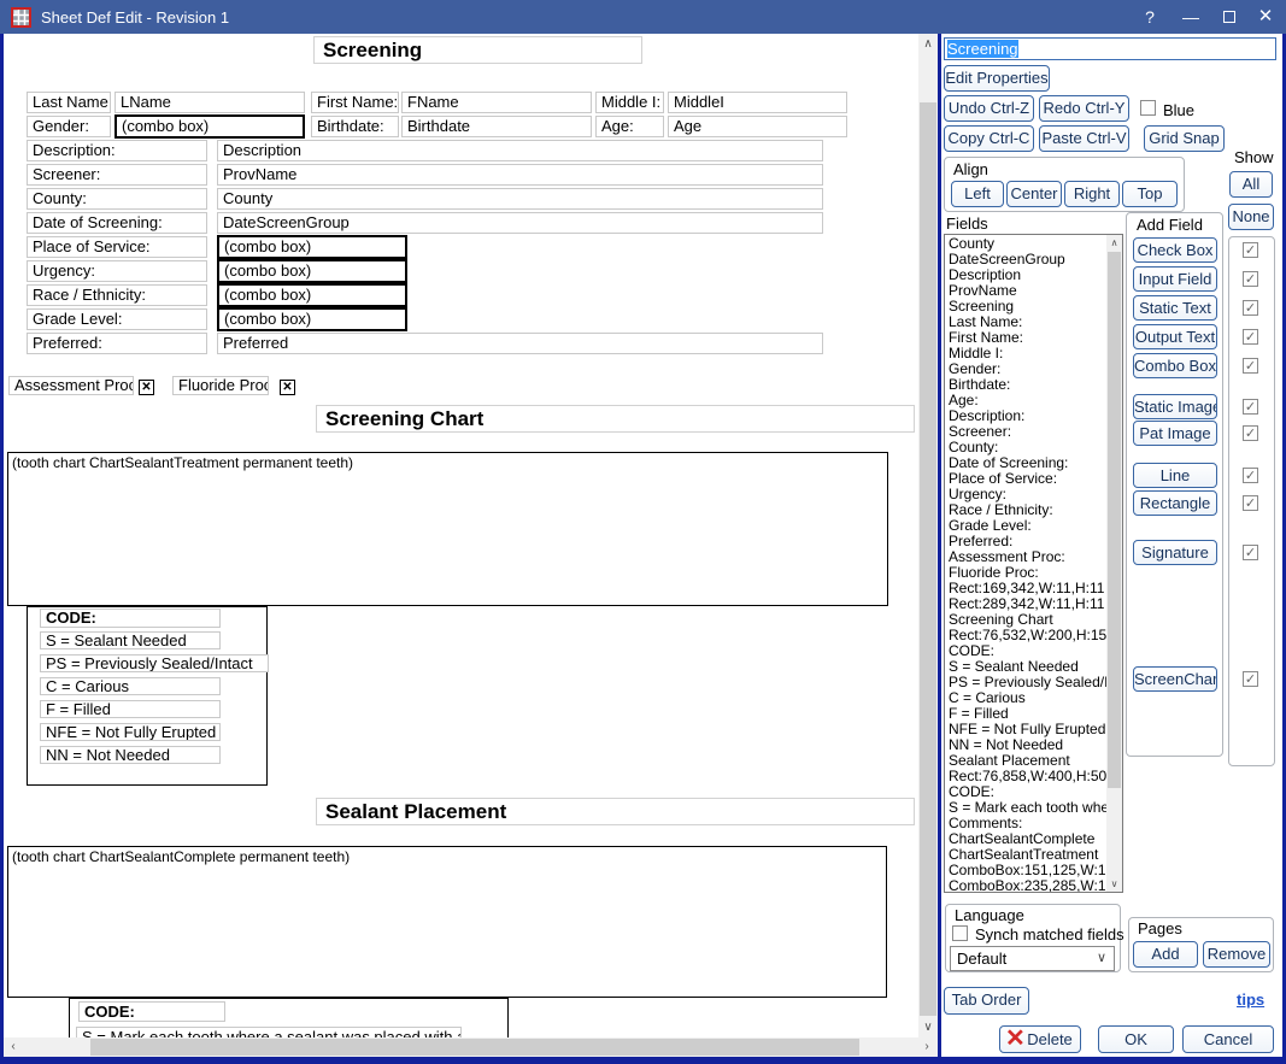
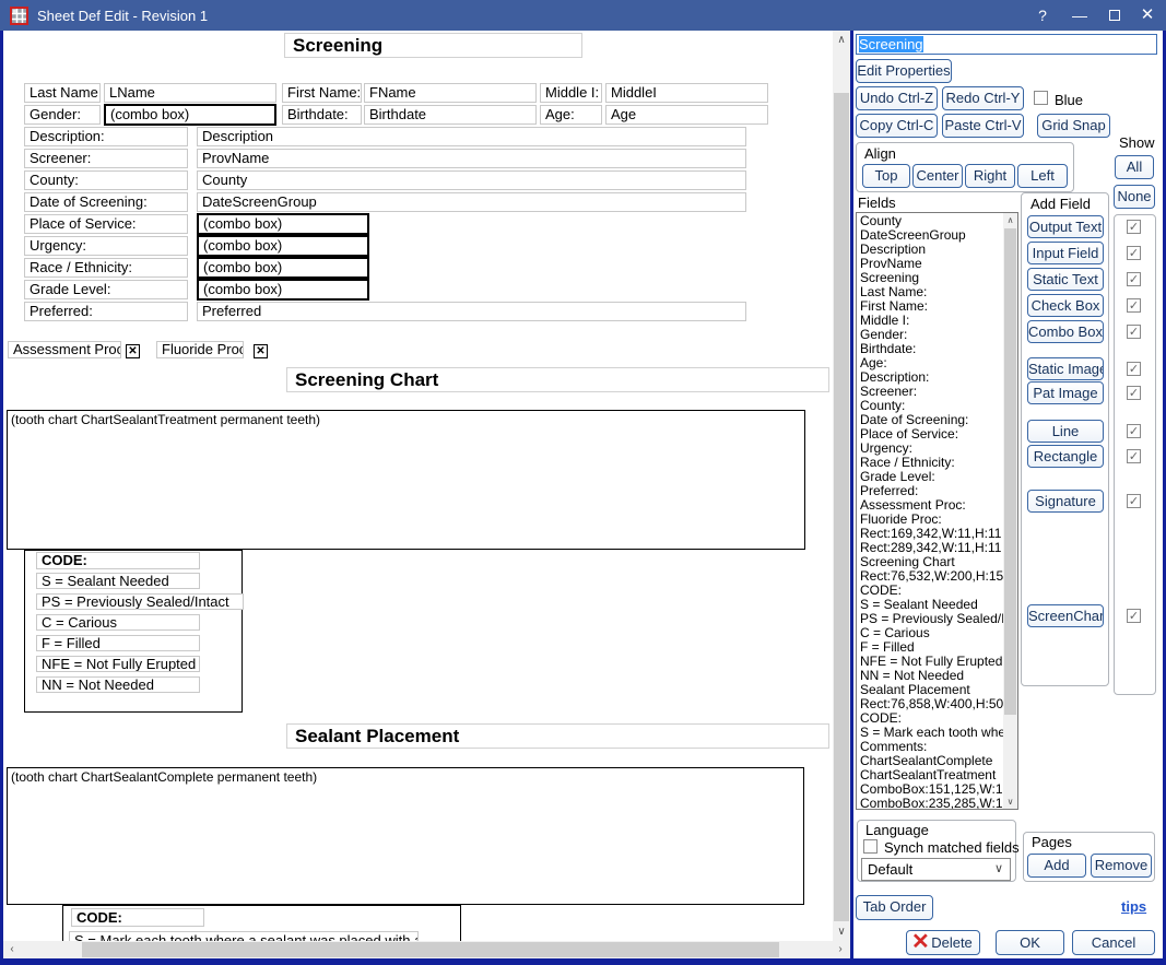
  Sheet Def Edit - Revision 1
  ?
  —
  ✕
  Screening
  Last Name:
  LName
  First Name:
  FName
  Middle I:
  MiddleI
  Gender:
  (combo box)
  Birthdate:
  Birthdate
  Age:
  Age
  Description:
  Description
  Screener:
  ProvName
  County:
  County
  Date of Screening:
  DateScreenGroup
  Place of Service:
  (combo box)
  Urgency:
  (combo box)
  Race / Ethnicity:
  (combo box)
  Grade Level:
  (combo box)
  Preferred:
  Preferred
  Assessment Proc
  ✕
  Fluoride Proc
  ✕
  Screening Chart
  (tooth chart ChartSealantTreatment permanent teeth)
  CODE:
  S = Sealant Needed
  PS = Previously Sealed/Intact
  C = Carious
  F = Filled
  NFE = Not Fully Erupted
  NN = Not Needed
  Sealant Placement
  (tooth chart ChartSealantComplete permanent teeth)
  CODE:
  ∧
  ∨
  ‹
  ›
  Screening
  Edit Properties
  Undo Ctrl-Z
  Redo Ctrl-Y
  Blue
  Copy Ctrl-C
  Paste Ctrl-V
  Grid Snap
  Align
- Left
+ Top
  Center
  Right
- Top
+ Left
  Show
  All
  None
  ✓
  ✓
  ✓
  ✓
  ✓
  ✓
  ✓
  ✓
  ✓
  ✓
  ✓
  Fields
  ∧
  ∨
  County
  DateScreenGroup
  Description
  ProvName
  Screening
  Last Name:
  First Name:
  Middle I:
  Gender:
  Birthdate:
  Age:
  Description:
  Screener:
  County:
  Date of Screening:
  Place of Service:
  Urgency:
  Race / Ethnicity:
  Grade Level:
  Preferred:
  Assessment Proc:
  Fluoride Proc:
  Rect:169,342,W:11,H:11
  Rect:289,342,W:11,H:11
  Screening Chart
  Rect:76,532,W:200,H:15
  CODE:
  S = Sealant Needed
  PS = Previously Sealed/
  C = Carious
  F = Filled
  NFE = Not Fully Erupted
  NN = Not Needed
  Sealant Placement
  Rect:76,858,W:400,H:50
  CODE:
  S = Mark each tooth whe
  Comments:
  ChartSealantComplete
  ChartSealantTreatment
  ComboBox:151,125,W:1
  ComboBox:235,285,W:1
  Add Field
- Check Box
+ Output Text
  Input Field
  Static Text
- Output Text
+ Check Box
  Combo Box
  Static Image
  Pat Image
  Line
  Rectangle
  Signature
  ScreenChar
  Language
  Synch matched fields
  Default
  ∨
  Pages
  Add
  Remove
  Tab Order
  tips
  ✕
  Delete
  OK
  Cancel
